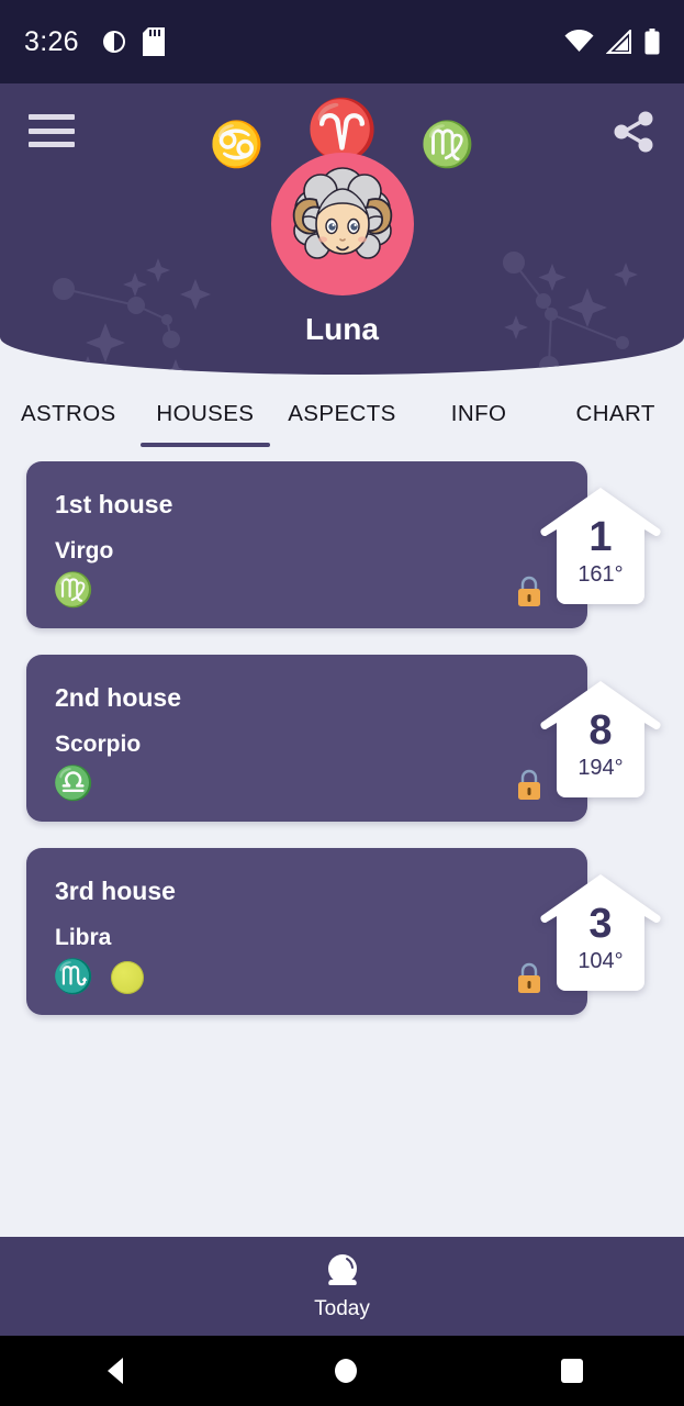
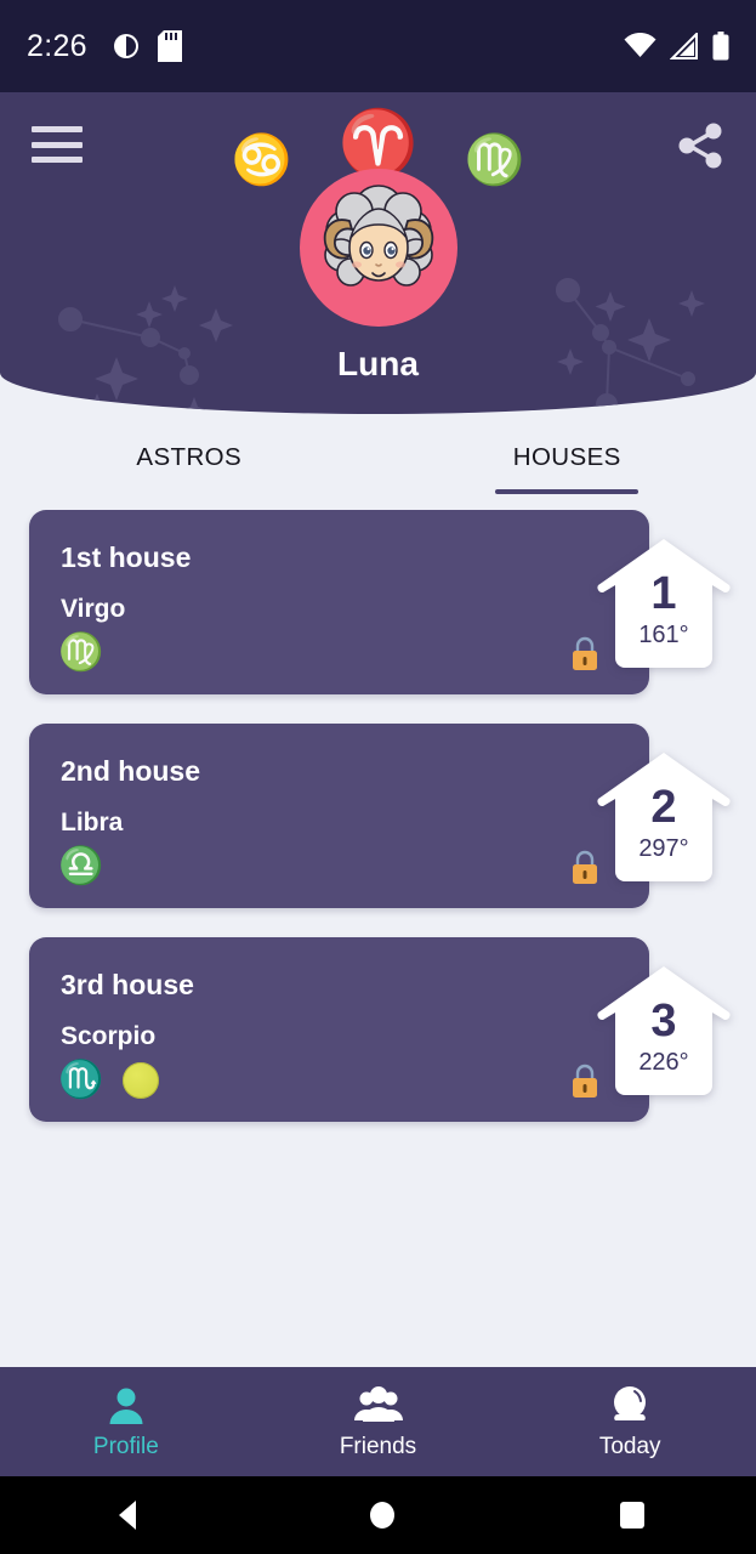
- 3:26
+ 2:26
  ♋
  ♈
  ♍
  Luna
  ASTROS
  HOUSES
- ASPECTS
- INFO
- CHART
  1st house
  Virgo
  ♍
  1
  161°
  2nd house
- Scorpio
+ Libra
  ♎
- 8
+ 2
- 194°
+ 297°
  3rd house
- Libra
+ Scorpio
  ♏
  3
- 104°
+ 226°
+ Profile
+ Friends
  Today
